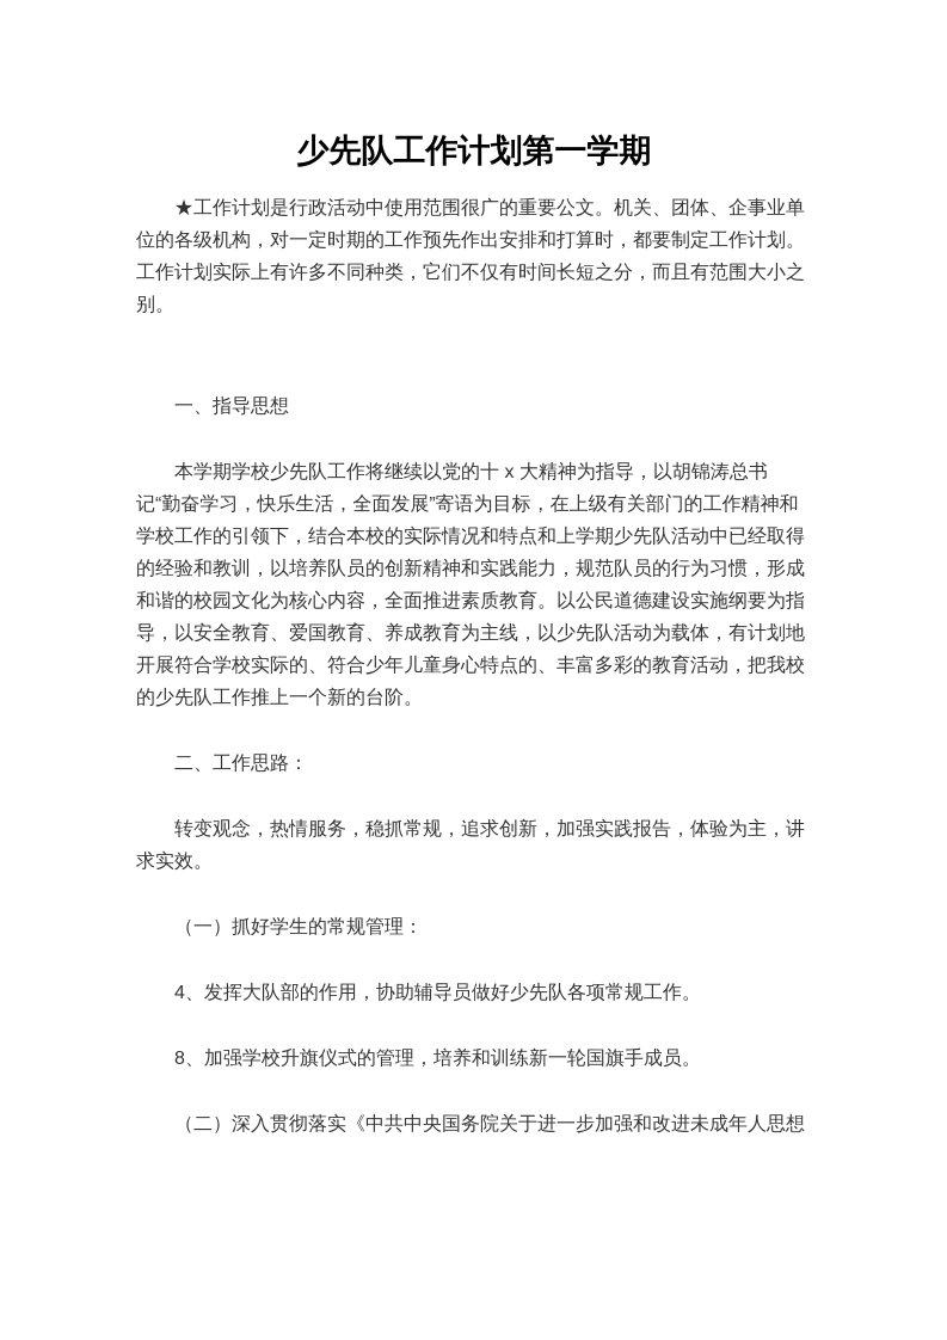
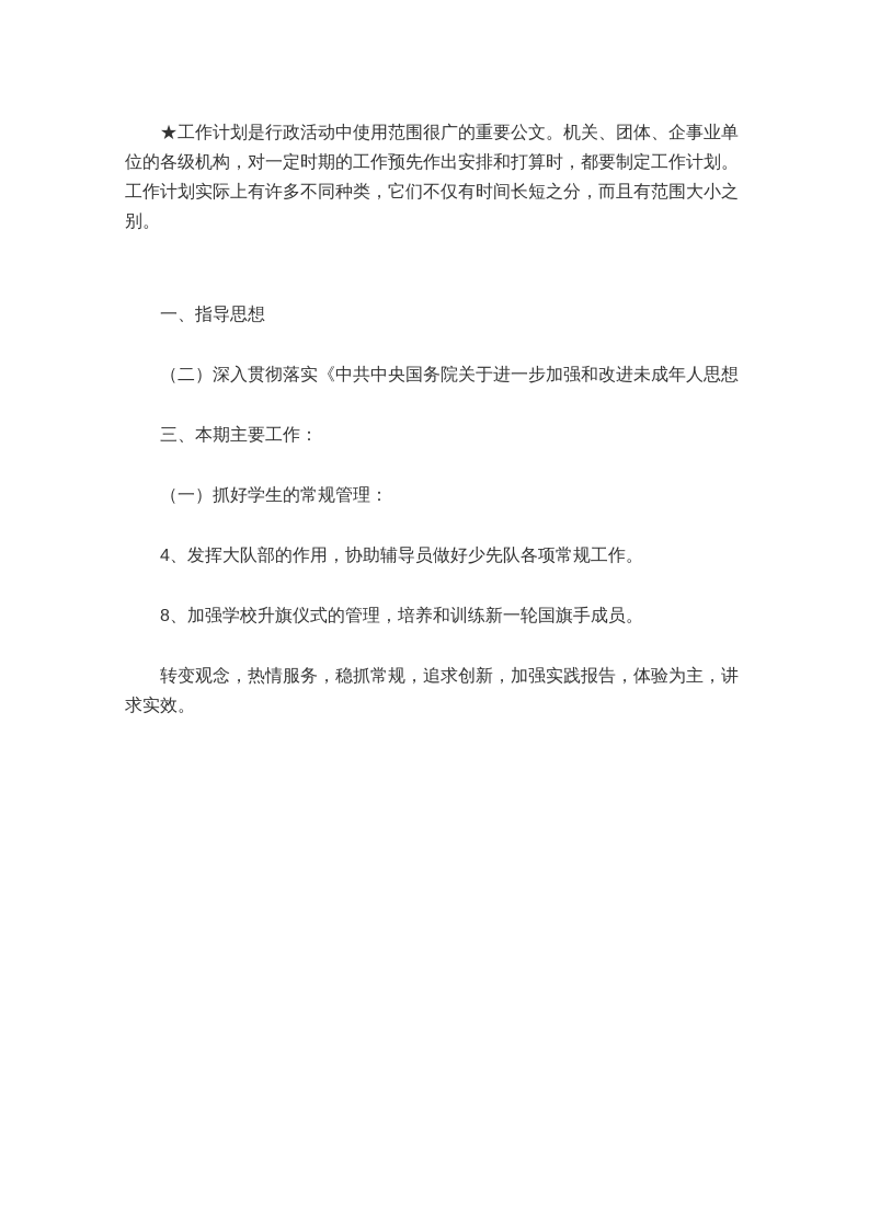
- 少先队工作计划第一学期
  ★工作计划是行政活动中使用范围很广的重要公文。机关、团体、企事业单位的各级机构，对一定时期的工作预先作出安排和打算时，都要制定工作计划。工作计划实际上有许多不同种类，它们不仅有时间长短之分，而且有范围大小之别。
  一、指导思想
- 本学期学校少先队工作将继续以党的十 x 大精神为指导，以胡锦涛总书记“勤奋学习，快乐生活，全面发展”寄语为目标，在上级有关部门的工作精神和学校工作的引领下，结合本校的实际情况和特点和上学期少先队活动中已经取得的经验和教训，以培养队员的创新精神和实践能力，规范队员的行为习惯，形成和谐的校园文化为核心内容，全面推进素质教育。以公民道德建设实施纲要为指导，以安全教育、爱国教育、养成教育为主线，以少先队活动为载体，有计划地开展符合学校实际的、符合少年儿童身心特点的、丰富多彩的教育活动，把我校的少先队工作推上一个新的台阶。
- 二、工作思路：
- 转变观念，热情服务，稳抓常规，追求创新，加强实践报告，体验为主，讲求实效。
+ （二）深入贯彻落实《中共中央国务院关于进一步加强和改进未成年人思想
+ 三、本期主要工作：
  （一）抓好学生的常规管理：
  4、发挥大队部的作用，协助辅导员做好少先队各项常规工作。
  8、加强学校升旗仪式的管理，培养和训练新一轮国旗手成员。
- （二）深入贯彻落实《中共中央国务院关于进一步加强和改进未成年人思想
+ 转变观念，热情服务，稳抓常规，追求创新，加强实践报告，体验为主，讲求实效。
